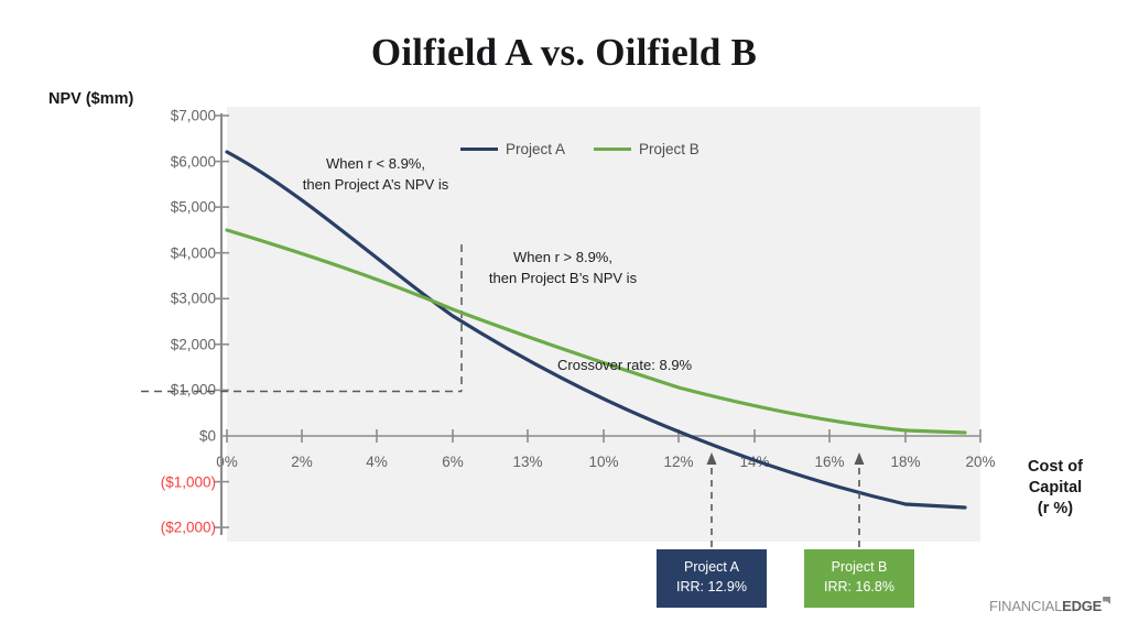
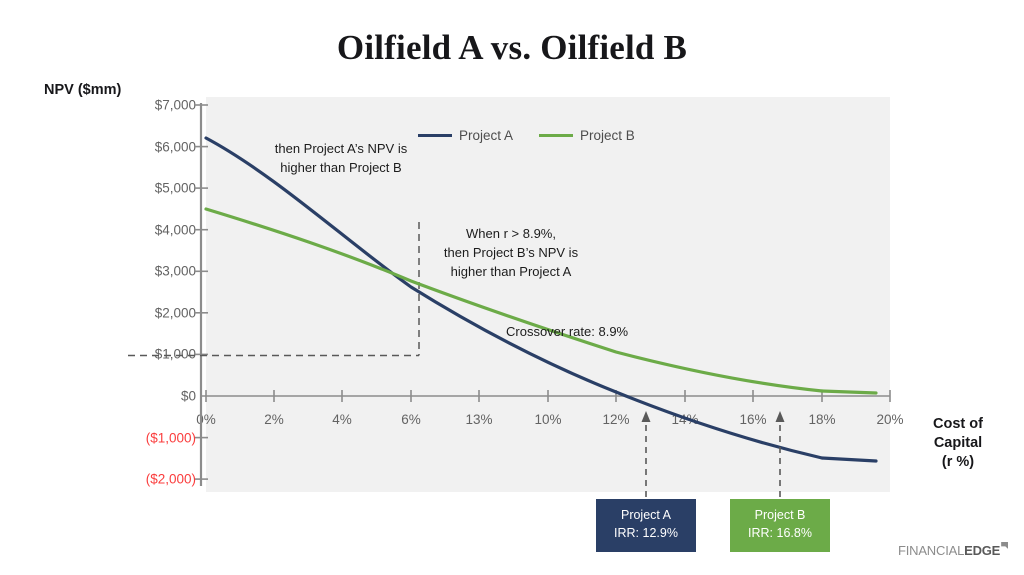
  Oilfield A vs. Oilfield B
  NPV ($mm)
  $7,000
  $6,000
  $5,000
  $4,000
  $3,000
  $2,000
  $1,000
  $0
  ($1,000)
  ($2,000)
  2%
  4%
  6%
  13%
  10%
  12%
  16%
  18%
  20%
  Project A
  Project B
- When r < 8.9%,
  then Project A’s NPV is
+ higher than Project B
  When r > 8.9%,
  then Project B’s NPV is
+ higher than Project A
  Crossover rate: 8.9%
  Cost of
  Capital
  (r %)
  Project A
  IRR: 12.9%
  Project B
  IRR: 16.8%
  FINANCIAL
  EDGE
